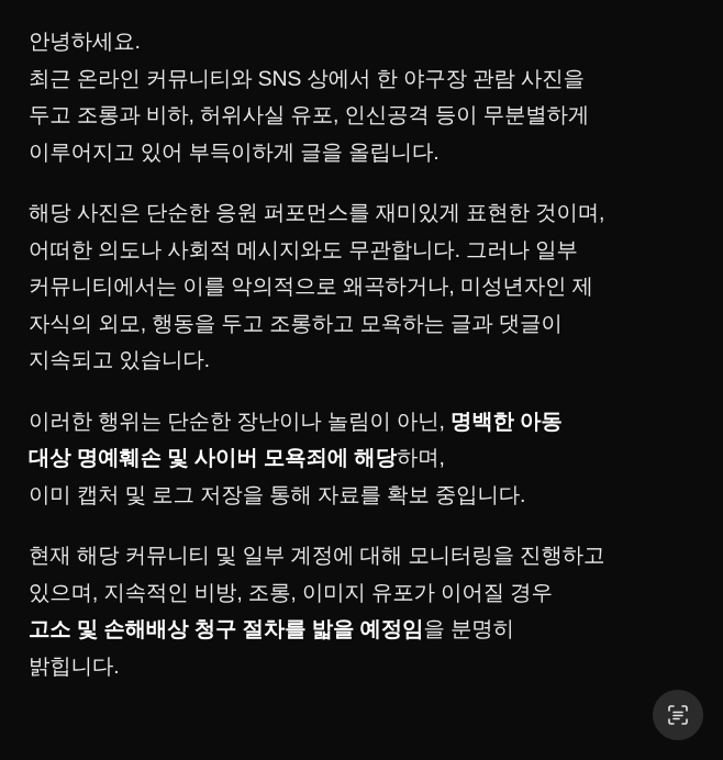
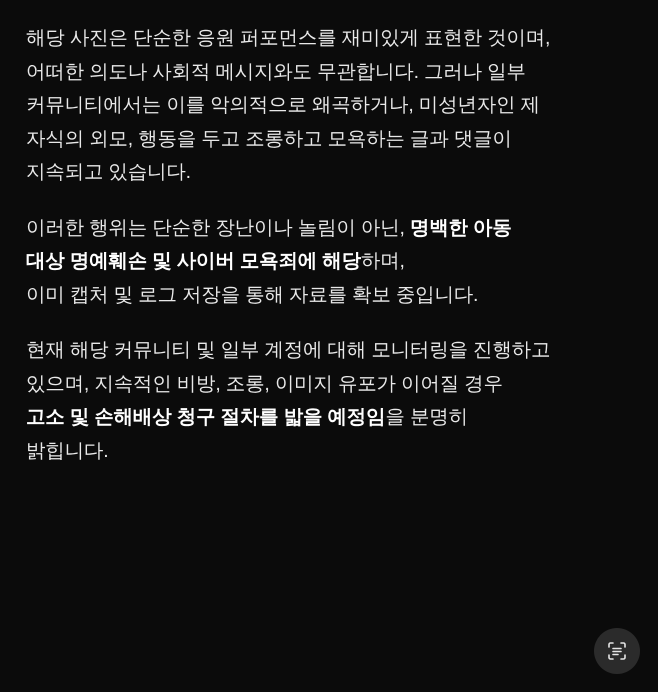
- 안녕하세요.
- 최근 온라인 커뮤니티와 SNS 상에서 한 야구장 관람 사진을
- 두고 조롱과 비하, 허위사실 유포, 인신공격 등이 무분별하게
- 이루어지고 있어 부득이하게 글을 올립니다.
  해당 사진은 단순한 응원 퍼포먼스를 재미있게 표현한 것이며,
  어떠한 의도나 사회적 메시지와도 무관합니다. 그러나 일부
  커뮤니티에서는 이를 악의적으로 왜곡하거나, 미성년자인 제
  자식의 외모, 행동을 두고 조롱하고 모욕하는 글과 댓글이
  지속되고 있습니다.
  이러한 행위는 단순한 장난이나 놀림이 아닌, 명백한 아동
  대상 명예훼손 및 사이버 모욕죄에 해당하며,
  이미 캡처 및 로그 저장을 통해 자료를 확보 중입니다.
  현재 해당 커뮤니티 및 일부 계정에 대해 모니터링을 진행하고
  있으며, 지속적인 비방, 조롱, 이미지 유포가 이어질 경우
  고소 및 손해배상 청구 절차를 밟을 예정임을 분명히
  밝힙니다.
